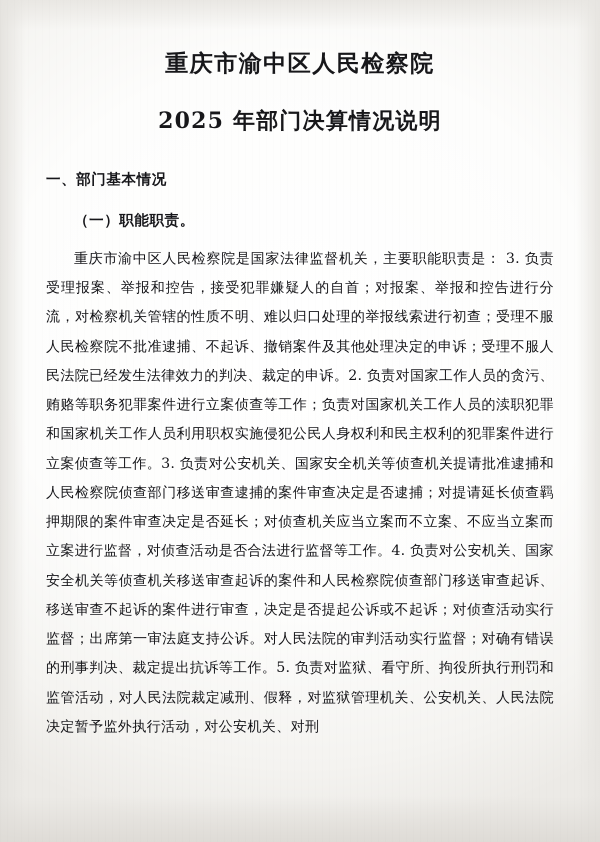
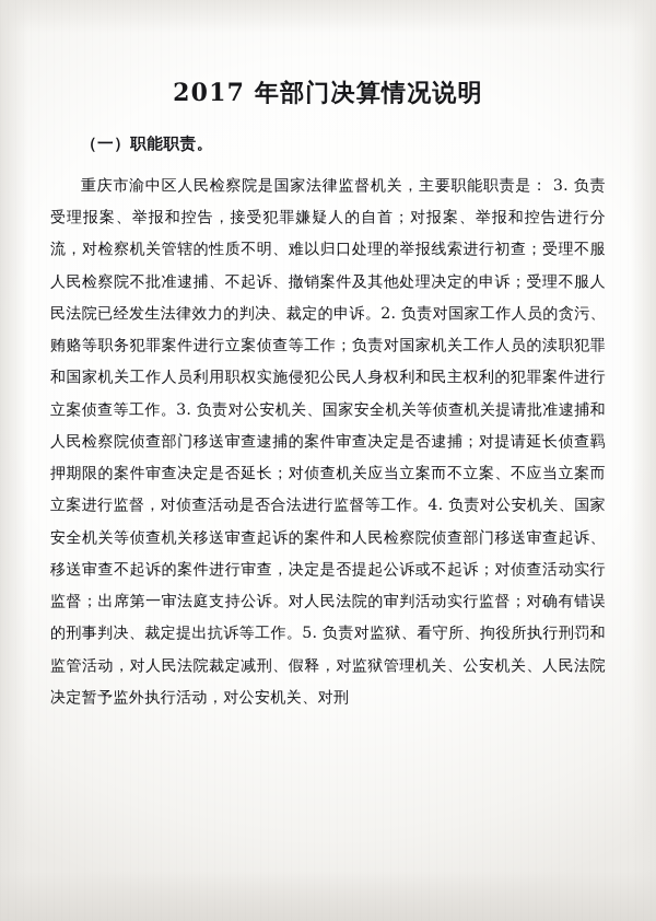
- 重庆市渝中区人民检察院
- 2025 年部门决算情况说明
+ 2017 年部门决算情况说明
- 一、部门基本情况
  （一）职能职责。
  重庆市渝中区人民检察院是国家法律监督机关，主要职能职责是： 3. 负责受理报案、举报和控告，接受犯罪嫌疑人的自首；对报案、举报和控告进行分流，对检察机关管辖的性质不明、难以归口处理的举报线索进行初查；受理不服人民检察院不批准逮捕、不起诉、撤销案件及其他处理决定的申诉；受理不服人民法院已经发生法律效力的判决、裁定的申诉。2. 负责对国家工作人员的贪污、贿赂等职务犯罪案件进行立案侦查等工作；负责对国家机关工作人员的渎职犯罪和国家机关工作人员利用职权实施侵犯公民人身权利和民主权利的犯罪案件进行立案侦查等工作。3. 负责对公安机关、国家安全机关等侦查机关提请批准逮捕和人民检察院侦查部门移送审查逮捕的案件审查决定是否逮捕；对提请延长侦查羁押期限的案件审查决定是否延长；对侦查机关应当立案而不立案、不应当立案而立案进行监督，对侦查活动是否合法进行监督等工作。4. 负责对公安机关、国家安全机关等侦查机关移送审查起诉的案件和人民检察院侦查部门移送审查起诉、移送审查不起诉的案件进行审查，决定是否提起公诉或不起诉；对侦查活动实行监督；出席第一审法庭支持公诉。对人民法院的审判活动实行监督；对确有错误的刑事判决、裁定提出抗诉等工作。5. 负责对监狱、看守所、拘役所执行刑罚和监管活动，对人民法院裁定减刑、假释，对监狱管理机关、公安机关、人民法院决定暂予监外执行活动，对公安机关、对刑
